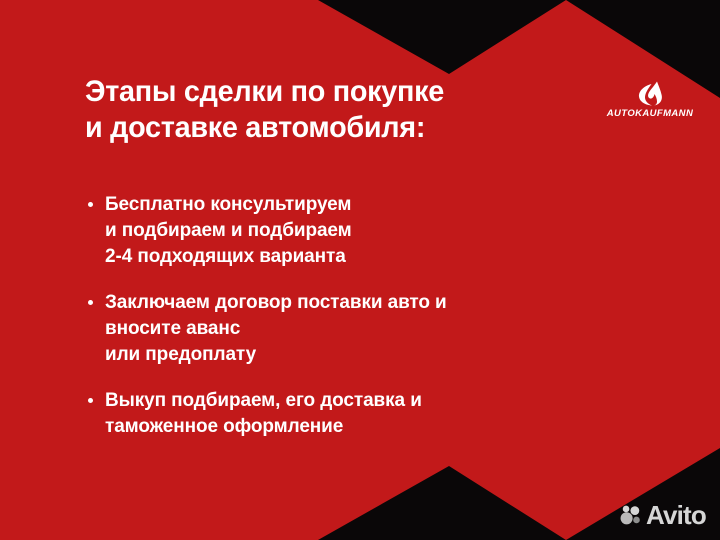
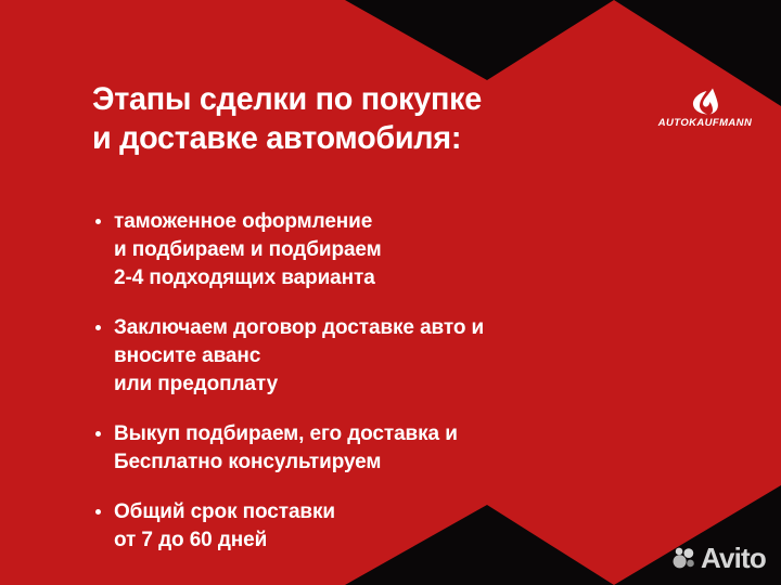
  Этапы сделки по покупке
  и доставке автомобиля:
  AUTOKAUFMANN
- Бесплатно консультируем
+ таможенное оформление
  и подбираем и подбираем
  2-4 подходящих варианта
- Заключаем договор поставки авто и
+ Заключаем договор доставке авто и
  вносите аванс
  или предоплату
  Выкуп подбираем, его доставка и
- таможенное оформление
+ Бесплатно консультируем
+ Общий срок поставки
+ от 7 до 60 дней
  Avito
